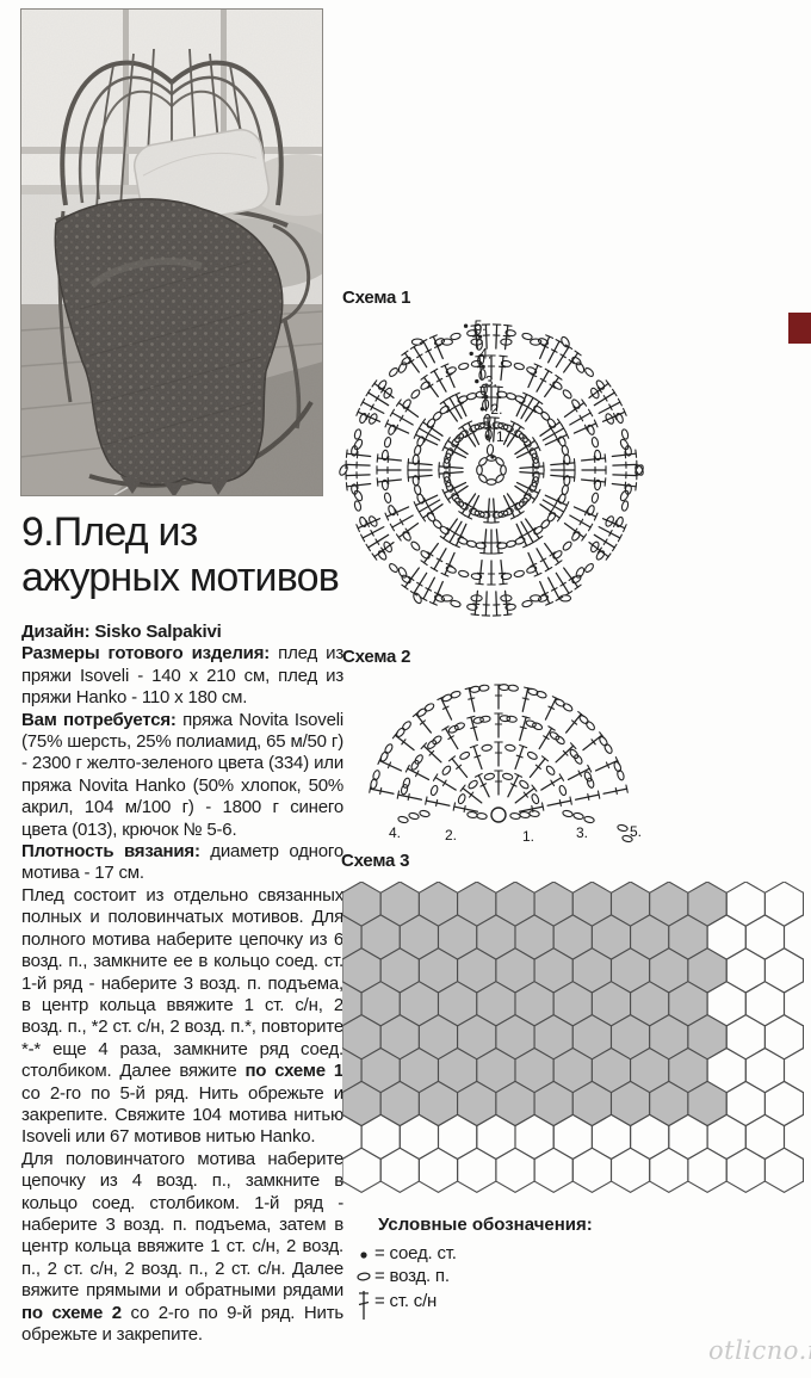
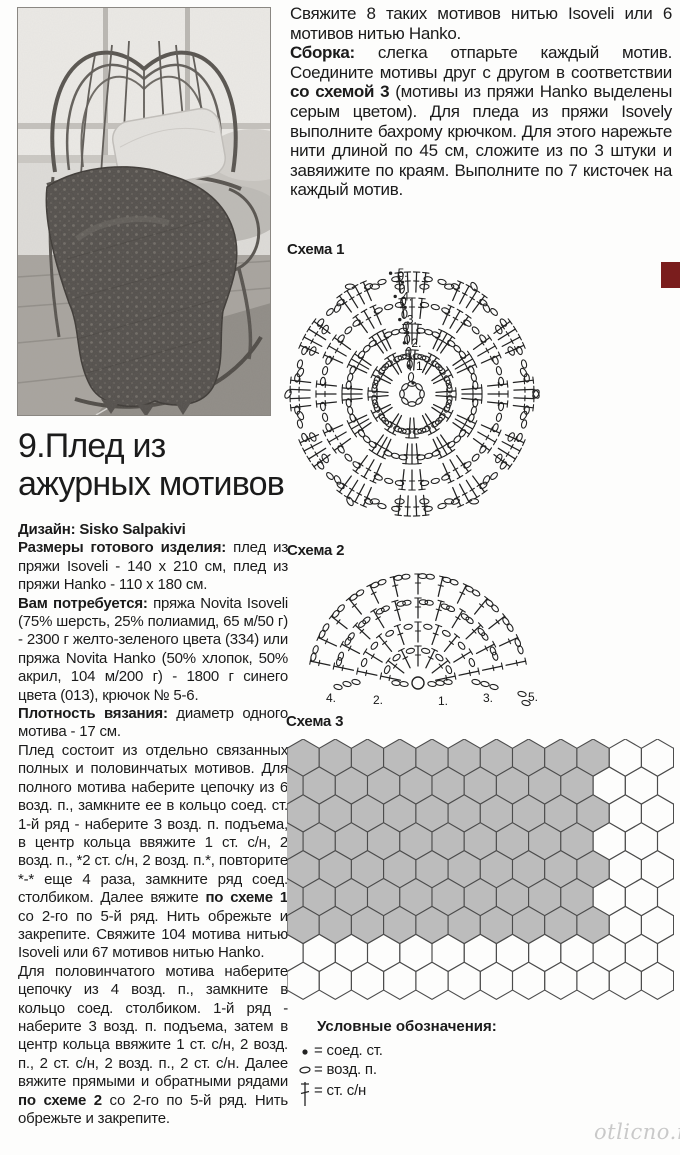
+ Свяжите 8 таких мотивов нитью Isoveli или 6 мотивов нитью Hanko.
+ Сборка: слегка отпарьте каждый мотив. Соедините мотивы друг с другом в соответствии со схемой 3 (мотивы из пряжи Hanko выделены серым цветом). Для пледа из пряжи Isovely выполните бахрому крючком. Для этого нарежьте нити длиной по 45 см, сложите из по 3 штуки и завяижите по краям. Выполните по 7 кисточек на каждый мотив.
  Схема 1
  1.
  2.
  3.
  4.
  5.
  9.Плед из ажурных мотивов
  Дизайн: Sisko Salpakivi
  Размеры готового изделия: плед из пряжи Isoveli - 140 х 210 см, плед из пряжи Hanko - 110 х 180 см.
- Вам потребуется: пряжа Novita Isoveli (75% шерсть, 25% полиамид, 65 м/50 г) - 2300 г желто-зеленого цвета (334) или пряжа Novita Hanko (50% хлопок, 50% акрил, 104 м/100 г) - 1800 г синего цвета (013), крючок № 5-6.
+ Вам потребуется: пряжа Novita Isoveli (75% шерсть, 25% полиамид, 65 м/50 г) - 2300 г желто-зеленого цвета (334) или пряжа Novita Hanko (50% хлопок, 50% акрил, 104 м/200 г) - 1800 г синего цвета (013), крючок № 5-6.
  Плотность вязания: диаметр одного мотива - 17 см.
  Плед состоит из отдельно связанных полных и половинчатых мотивов. Для полного мотива наберите цепочку из 6 возд. п., замкните ее в кольцо соед. ст. 1-й ряд - наберите 3 возд. п. подъема, в центр кольца ввяжите 1 ст. с/н, 2 возд. п., *2 ст. с/н, 2 возд. п.*, повторите *-* еще 4 раза, замкните ряд соед. столбиком. Далее вяжите по схеме 1 со 2-го по 5-й ряд. Нить обрежьте и закрепите. Свяжите 104 мотива нитью Isoveli или 67 мотивов нитью Hanko.
- Для половинчатого мотива наберите цепочку из 4 возд. п., замкните в кольцо соед. столбиком. 1-й ряд - наберите 3 возд. п. подъема, затем в центр кольца ввяжите 1 ст. с/н, 2 возд. п., 2 ст. с/н, 2 возд. п., 2 ст. с/н. Далее вяжите прямыми и обратными рядами по схеме 2 со 2-го по 9-й ряд. Нить обрежьте и закрепите.
+ Для половинчатого мотива наберите цепочку из 4 возд. п., замкните в кольцо соед. столбиком. 1-й ряд - наберите 3 возд. п. подъема, затем в центр кольца ввяжите 1 ст. с/н, 2 возд. п., 2 ст. с/н, 2 возд. п., 2 ст. с/н. Далее вяжите прямыми и обратными рядами по схеме 2 со 2-го по 5-й ряд. Нить обрежьте и закрепите.
  Схема 2
  4.
  2.
  1.
  3.
  5.
  Схема 3
  Условные обозначения:
  = соед. ст.
  = возд. п.
  = ст. с/н
  otlicno.
